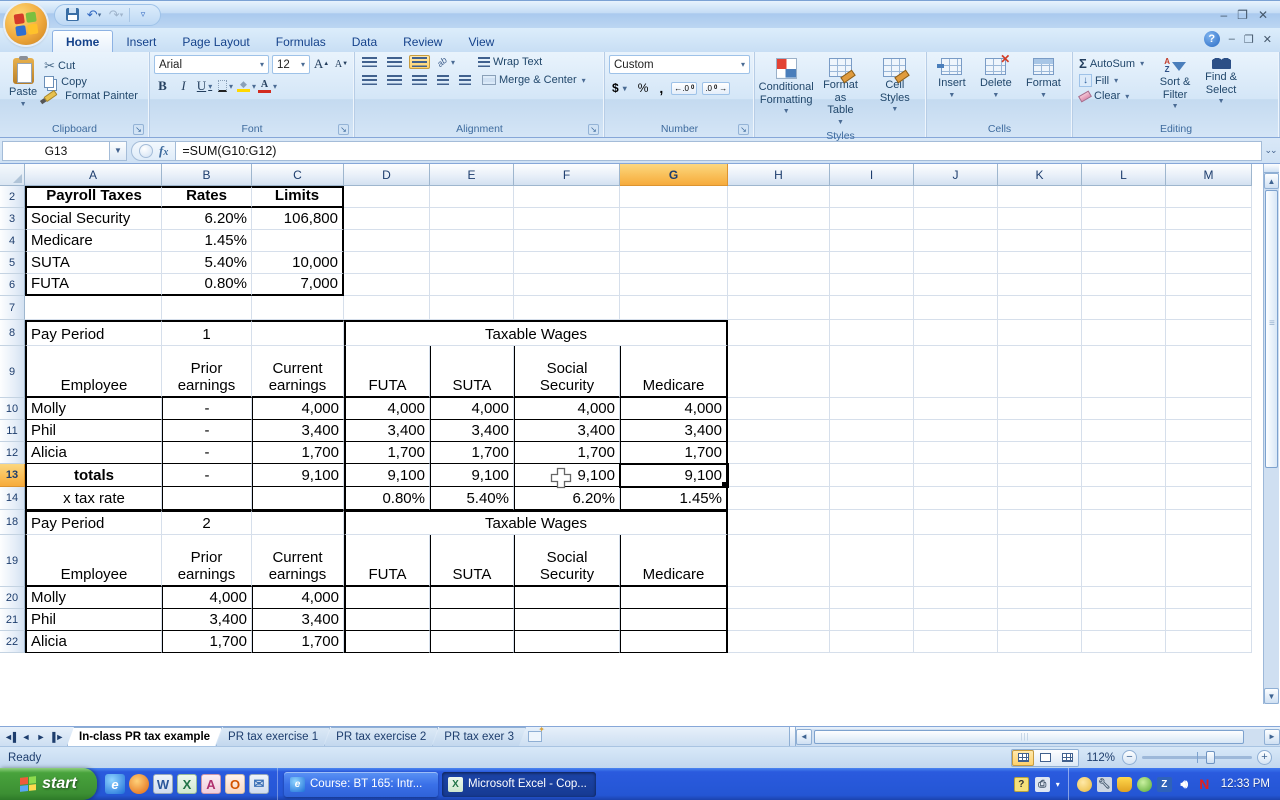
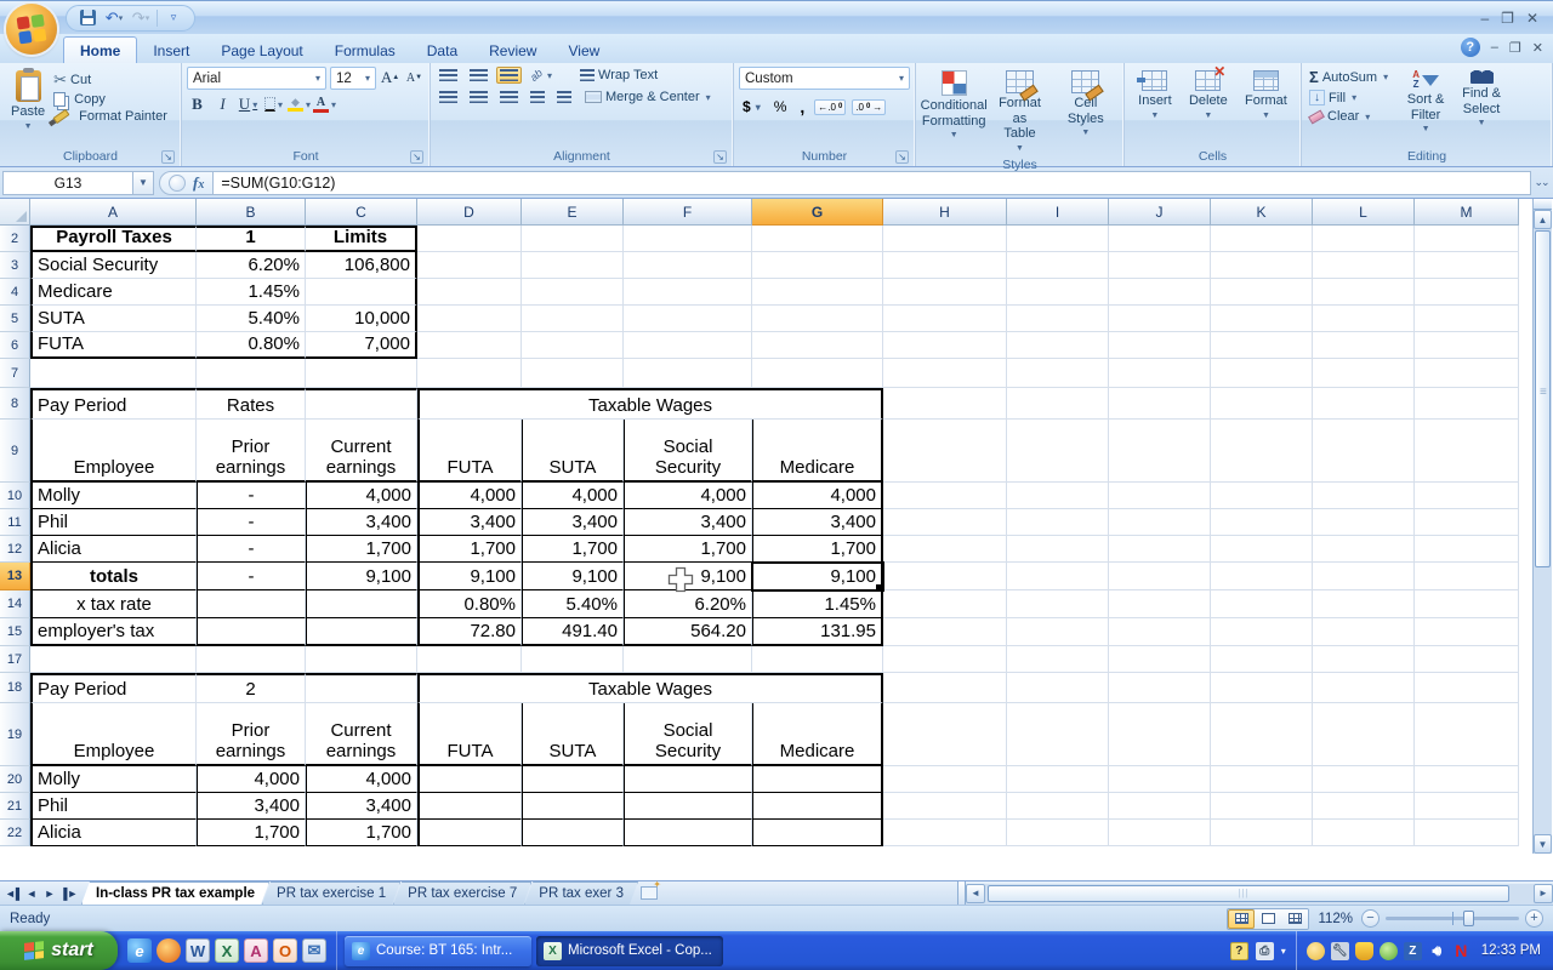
  ↶
  ↷
  ▿
  –
  ❐
  ✕
  Home
  Insert
  Page Layout
  Formulas
  Data
  Review
  View
  ?
  –
  ❐
  ✕
  Paste
  ✂
  Cut
  Copy
  Format Painter
  Clipboard
  ↘
  Arial
  ▾
  12
  ▾
  A
  A
  B
  I
  U
  ◆
  A
  Font
  ↘
  Wrap Text
  Merge & Center
  Alignment
  ↘
  Custom
  ▾
  $
  %
  ,
  ←.0
  .0
  →
  Number
  ↘
  Conditional Formatting
  Format as Table
  Cell Styles
  Styles
  Insert
  Delete
  Format
  Cells
  Σ
  AutoSum
  ↓
  Fill
  Clear
  A
  Z
  Sort & Filter
  Find & Select
  Editing
  G13
  ▼
  fx
  =SUM(G10:G12)
  ⌄⌄
  A
  B
  C
  D
  E
  F
  G
  H
  I
  J
  K
  L
  M
  2
  Payroll Taxes
- Rates
+ 1
  Limits
  3
  Social Security
  6.20%
  106,800
  4
  Medicare
  1.45%
  5
  SUTA
  5.40%
  10,000
  6
  FUTA
  0.80%
  7,000
  7
  8
  Pay Period
- 1
+ Rates
  Taxable Wages
  9
  Employee
  Prior
  earnings
  Current
  earnings
  FUTA
  SUTA
  Social
  Security
  Medicare
  10
  Molly
  -
  4,000
  4,000
  4,000
  4,000
  4,000
  11
  Phil
  -
  3,400
  3,400
  3,400
  3,400
  3,400
  12
  Alicia
  -
  1,700
  1,700
  1,700
  1,700
  1,700
  13
  totals
  -
  9,100
  9,100
  9,100
  9,100
  9,100
  14
  x tax rate
  0.80%
  5.40%
  6.20%
  1.45%
+ 15
+ employer's tax
+ 72.80
+ 491.40
+ 564.20
+ 131.95
+ 17
  18
  Pay Period
  2
  Taxable Wages
  19
  Employee
  Prior
  earnings
  Current
  earnings
  FUTA
  SUTA
  Social
  Security
  Medicare
  20
  Molly
  4,000
  4,000
  21
  Phil
  3,400
  3,400
  22
  Alicia
  1,700
  1,700
  ▲
  ▼
  ◄▌
  ◄
  ►
  ▐►
  In-class PR tax example
  PR tax exercise 1
- PR tax exercise 2
+ PR tax exercise 7
  PR tax exer 3
  ◄
  ►
  Ready
  112%
  −
  +
  start
  e
  W
  X
  A
  O
  ✉
  e
  Course: BT 165: Intr...
  X
  Microsoft Excel - Cop...
  ?
  ⎙
  ▾
  🔧︎
  Z
  🔊︎
  N
  12:33 PM
